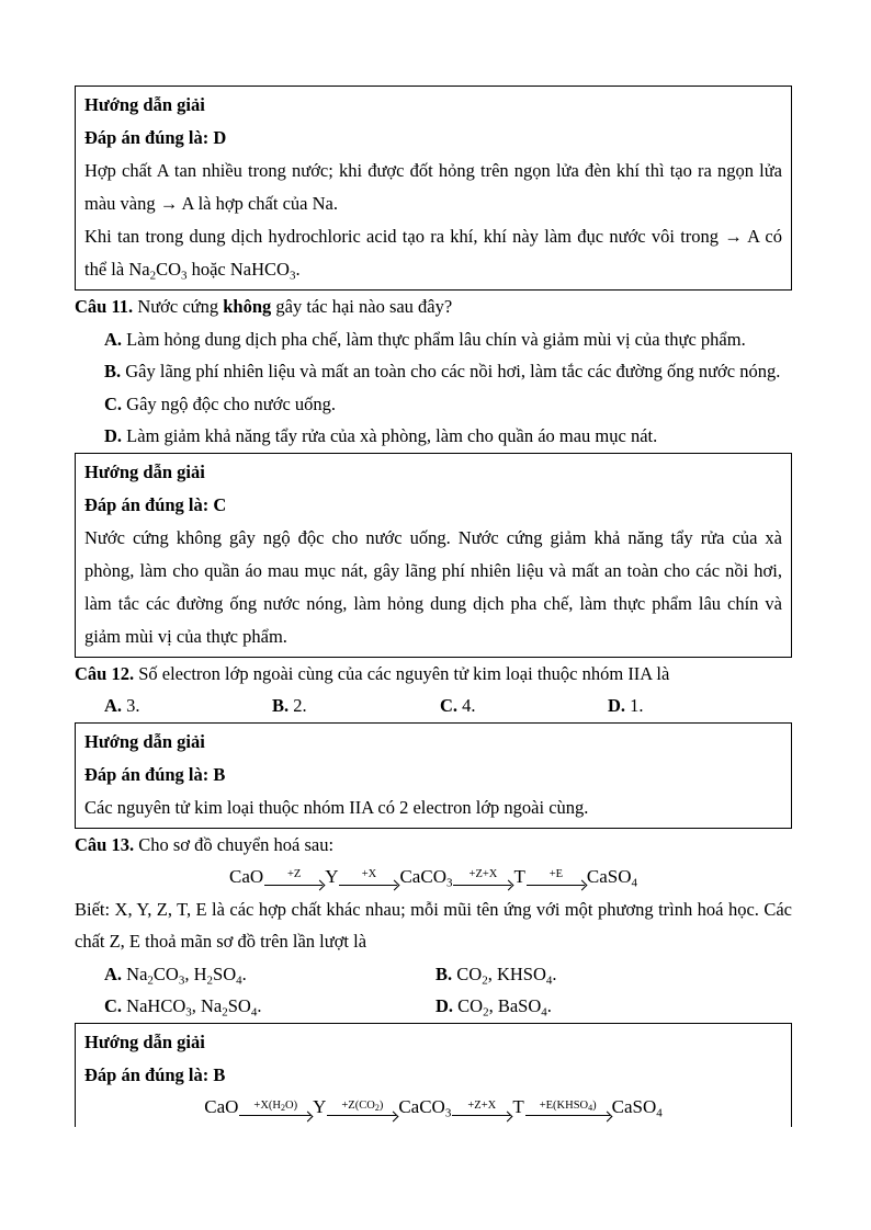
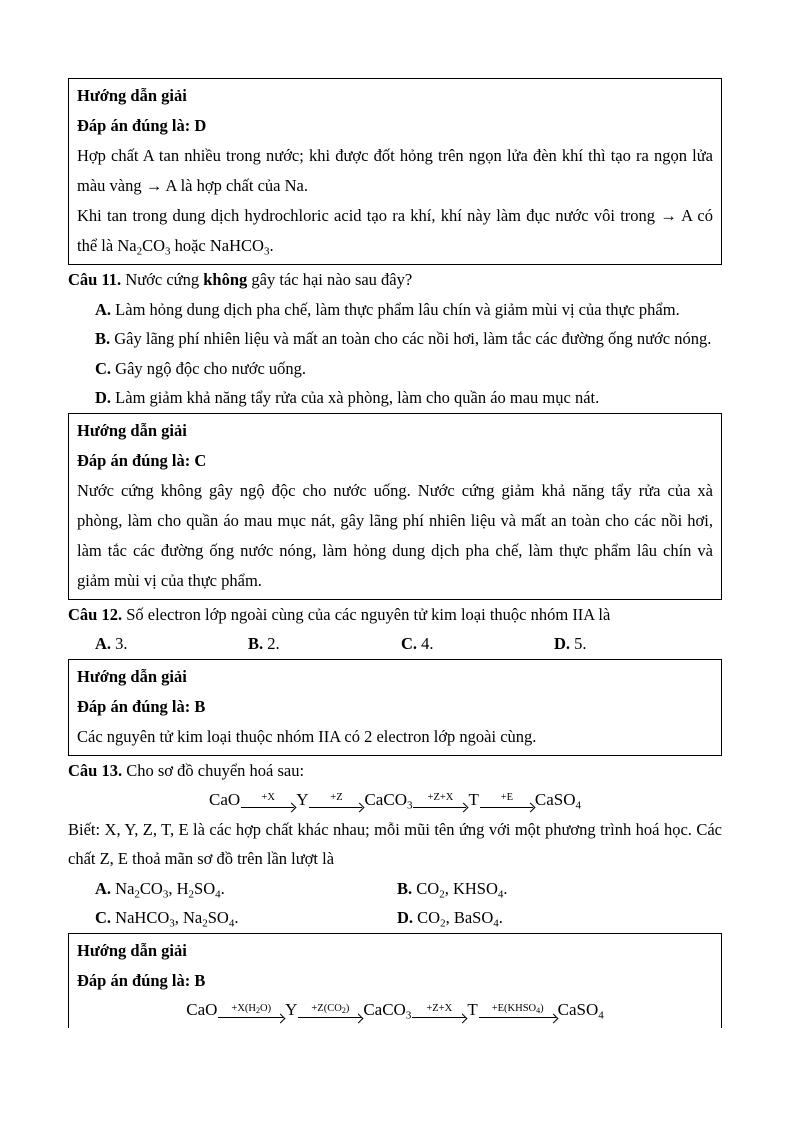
  Hướng dẫn giải
  Đáp án đúng là: D
  Hợp chất A tan nhiều trong nước; khi được đốt hỏng trên ngọn lửa đèn khí thì tạo ra ngọn lửa màu vàng → A là hợp chất của Na.
  Khi tan trong dung dịch hydrochloric acid tạo ra khí, khí này làm đục nước vôi trong → A có thể là Na2CO3 hoặc NaHCO3.
  Câu 11. Nước cứng không gây tác hại nào sau đây?
  A. Làm hỏng dung dịch pha chế, làm thực phẩm lâu chín và giảm mùi vị của thực phẩm.
  B. Gây lãng phí nhiên liệu và mất an toàn cho các nồi hơi, làm tắc các đường ống nước nóng.
  C. Gây ngộ độc cho nước uống.
  D. Làm giảm khả năng tẩy rửa của xà phòng, làm cho quần áo mau mục nát.
  Hướng dẫn giải
  Đáp án đúng là: C
  Nước cứng không gây ngộ độc cho nước uống. Nước cứng giảm khả năng tẩy rửa của xà phòng, làm cho quần áo mau mục nát, gây lãng phí nhiên liệu và mất an toàn cho các nồi hơi, làm tắc các đường ống nước nóng, làm hỏng dung dịch pha chế, làm thực phẩm lâu chín và giảm mùi vị của thực phẩm.
  Câu 12. Số electron lớp ngoài cùng của các nguyên tử kim loại thuộc nhóm IIA là
  A. 3.
  B. 2.
  C. 4.
- D. 1.
+ D. 5.
  Hướng dẫn giải
  Đáp án đúng là: B
  Các nguyên tử kim loại thuộc nhóm IIA có 2 electron lớp ngoài cùng.
  Câu 13. Cho sơ đồ chuyển hoá sau:
  CaO
- +Z
+ +X
  Y
- +X
+ +Z
  CaCO3
  +Z+X
  T
  +E
  CaSO4
  Biết: X, Y, Z, T, E là các hợp chất khác nhau; mỗi mũi tên ứng với một phương trình hoá học. Các chất Z, E thoả mãn sơ đồ trên lần lượt là
  A. Na2CO3, H2SO4.
  B. CO2, KHSO4.
  C. NaHCO3, Na2SO4.
  D. CO2, BaSO4.
  Hướng dẫn giải
  Đáp án đúng là: B
  CaO
  +X(H2O)
  Y
  +Z(CO2)
  CaCO3
  +Z+X
  T
  +E(KHSO4)
  CaSO4
